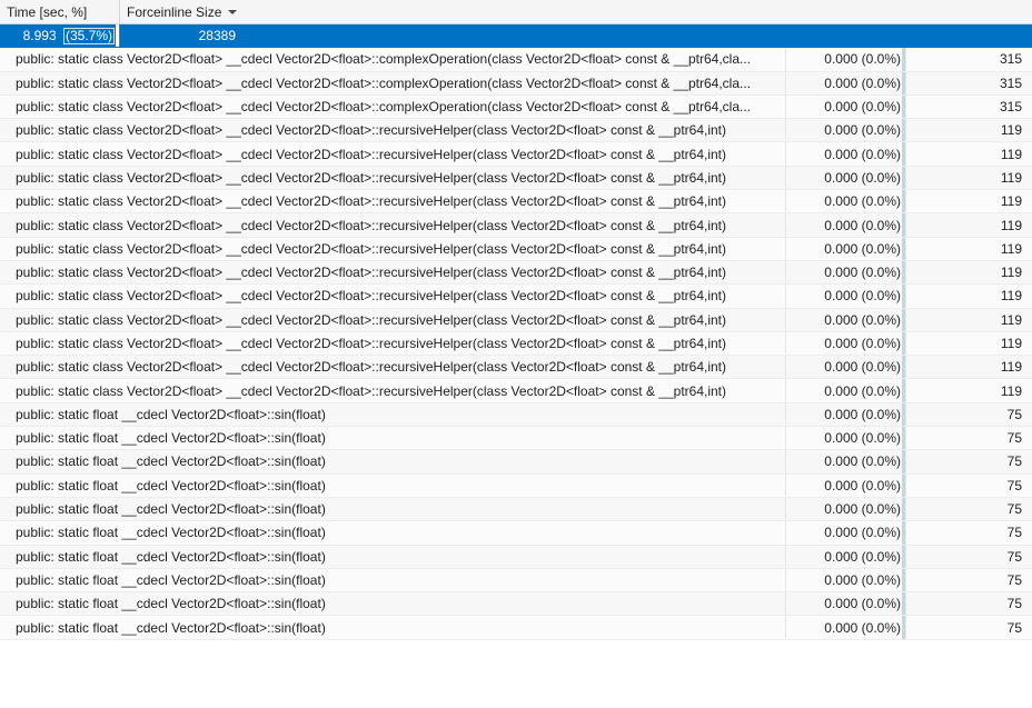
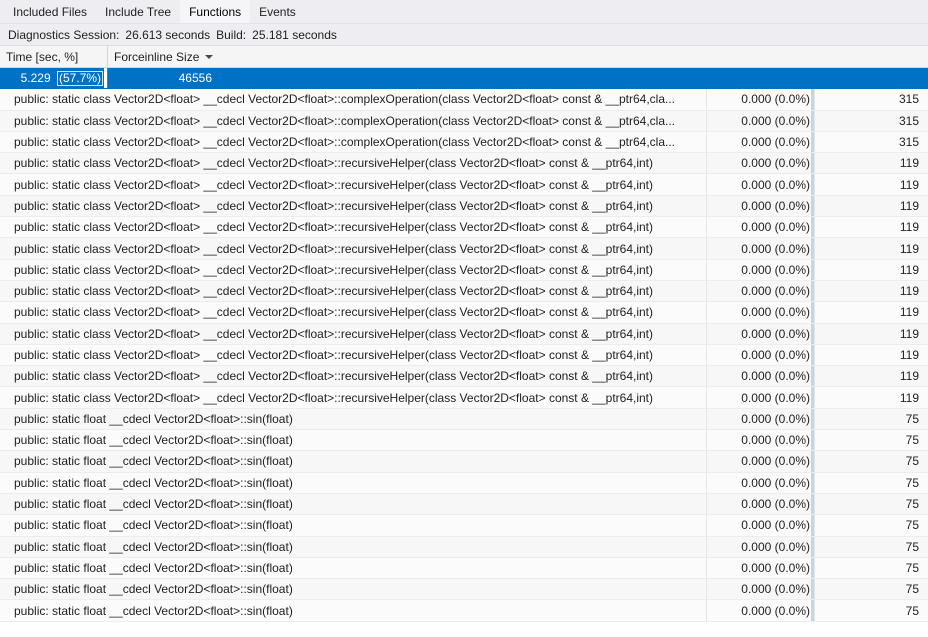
+ Included Files
+ Include Tree
+ Functions
+ Events
+ Diagnostics Session:
+ 26.613 seconds
+ Build:
+ 25.181 seconds
  Time [sec, %]
  Forceinline Size
- 8.993
+ 5.229
- (35.7%)
+ (57.7%)
- 28389
+ 46556
  public: static class Vector2D<float> __cdecl Vector2D<float>::complexOperation(class Vector2D<float> const & __ptr64,cla...
  0.000
  (0.0%)
  315
  public: static class Vector2D<float> __cdecl Vector2D<float>::complexOperation(class Vector2D<float> const & __ptr64,cla...
  0.000
  (0.0%)
  315
  public: static class Vector2D<float> __cdecl Vector2D<float>::complexOperation(class Vector2D<float> const & __ptr64,cla...
  0.000
  (0.0%)
  315
  public: static class Vector2D<float> __cdecl Vector2D<float>::recursiveHelper(class Vector2D<float> const & __ptr64,int)
  0.000
  (0.0%)
  119
  public: static class Vector2D<float> __cdecl Vector2D<float>::recursiveHelper(class Vector2D<float> const & __ptr64,int)
  0.000
  (0.0%)
  119
  public: static class Vector2D<float> __cdecl Vector2D<float>::recursiveHelper(class Vector2D<float> const & __ptr64,int)
  0.000
  (0.0%)
  119
  public: static class Vector2D<float> __cdecl Vector2D<float>::recursiveHelper(class Vector2D<float> const & __ptr64,int)
  0.000
  (0.0%)
  119
  public: static class Vector2D<float> __cdecl Vector2D<float>::recursiveHelper(class Vector2D<float> const & __ptr64,int)
  0.000
  (0.0%)
  119
  public: static class Vector2D<float> __cdecl Vector2D<float>::recursiveHelper(class Vector2D<float> const & __ptr64,int)
  0.000
  (0.0%)
  119
  public: static class Vector2D<float> __cdecl Vector2D<float>::recursiveHelper(class Vector2D<float> const & __ptr64,int)
  0.000
  (0.0%)
  119
  public: static class Vector2D<float> __cdecl Vector2D<float>::recursiveHelper(class Vector2D<float> const & __ptr64,int)
  0.000
  (0.0%)
  119
  public: static class Vector2D<float> __cdecl Vector2D<float>::recursiveHelper(class Vector2D<float> const & __ptr64,int)
  0.000
  (0.0%)
  119
  public: static class Vector2D<float> __cdecl Vector2D<float>::recursiveHelper(class Vector2D<float> const & __ptr64,int)
  0.000
  (0.0%)
  119
  public: static class Vector2D<float> __cdecl Vector2D<float>::recursiveHelper(class Vector2D<float> const & __ptr64,int)
  0.000
  (0.0%)
  119
  public: static class Vector2D<float> __cdecl Vector2D<float>::recursiveHelper(class Vector2D<float> const & __ptr64,int)
  0.000
  (0.0%)
  119
  public: static float __cdecl Vector2D<float>::sin(float)
  0.000
  (0.0%)
  75
  public: static float __cdecl Vector2D<float>::sin(float)
  0.000
  (0.0%)
  75
  public: static float __cdecl Vector2D<float>::sin(float)
  0.000
  (0.0%)
  75
  public: static float __cdecl Vector2D<float>::sin(float)
  0.000
  (0.0%)
  75
  public: static float __cdecl Vector2D<float>::sin(float)
  0.000
  (0.0%)
  75
  public: static float __cdecl Vector2D<float>::sin(float)
  0.000
  (0.0%)
  75
  public: static float __cdecl Vector2D<float>::sin(float)
  0.000
  (0.0%)
  75
  public: static float __cdecl Vector2D<float>::sin(float)
  0.000
  (0.0%)
  75
  public: static float __cdecl Vector2D<float>::sin(float)
  0.000
  (0.0%)
  75
  public: static float __cdecl Vector2D<float>::sin(float)
  0.000
  (0.0%)
  75
